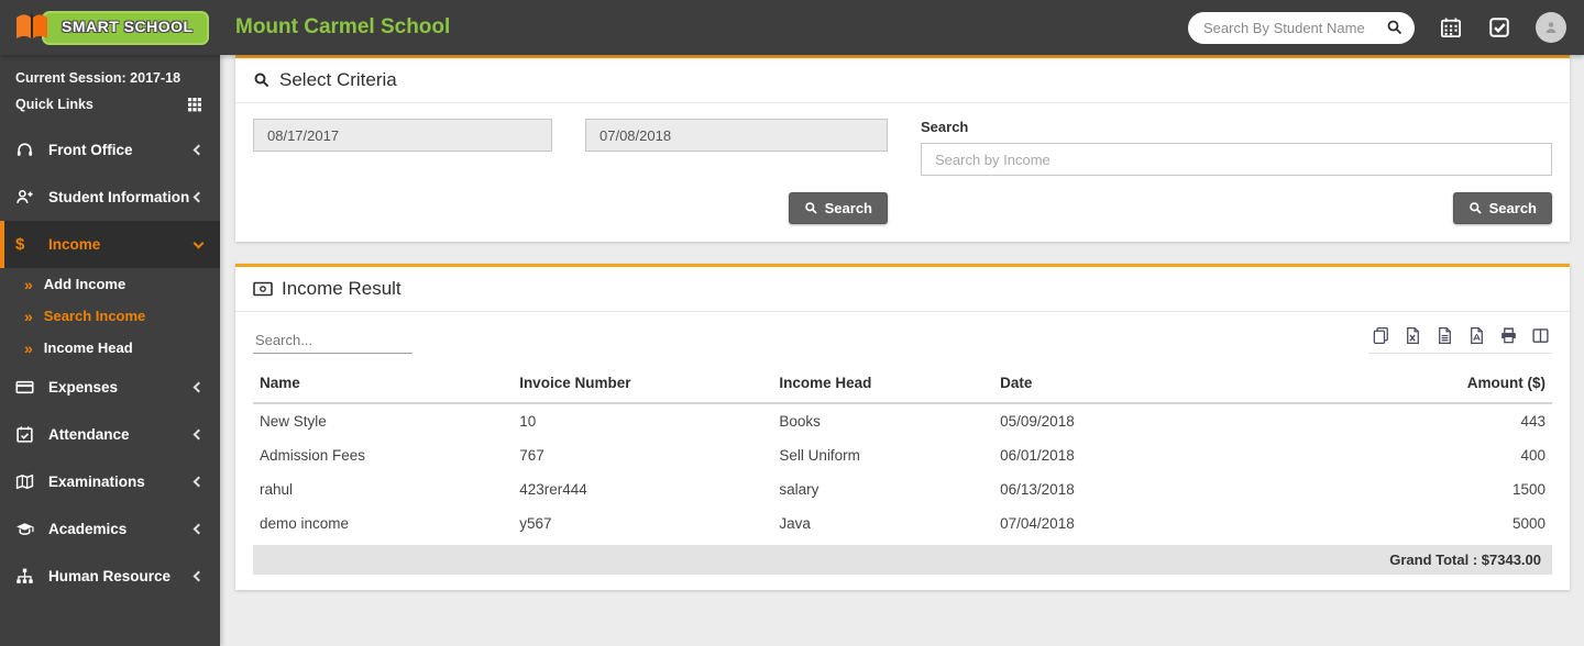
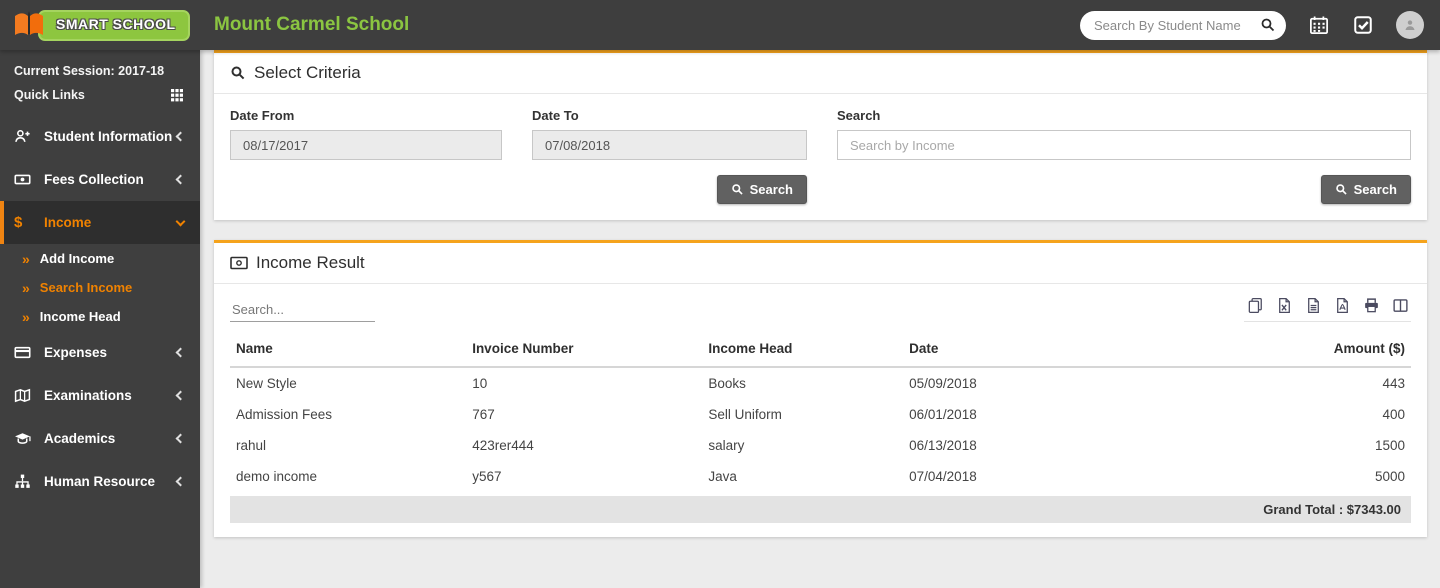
  SMART SCHOOL
  Mount Carmel School
  Search By Student Name
  Current Session: 2017-18
  Quick Links
- Front Office
  Student Information
+ Fees Collection
  $
  Income
  »
  Add Income
  »
  Search Income
  »
  Income Head
  Expenses
- Attendance
  Examinations
  Academics
  Human Resource
  Select Criteria
+ Date From
  08/17/2017
+ Date To
  07/08/2018
  Search
  Search by Income
  Search
  Search
  Income Result
  Search...
  Name	Invoice Number	Income Head	Date	Amount ($)
  New Style	10	Books	05/09/2018	443
  Admission Fees	767	Sell Uniform	06/01/2018	400
  rahul	423rer444	salary	06/13/2018	1500
  demo income	y567	Java	07/04/2018	5000
  Grand Total : $7343.00
